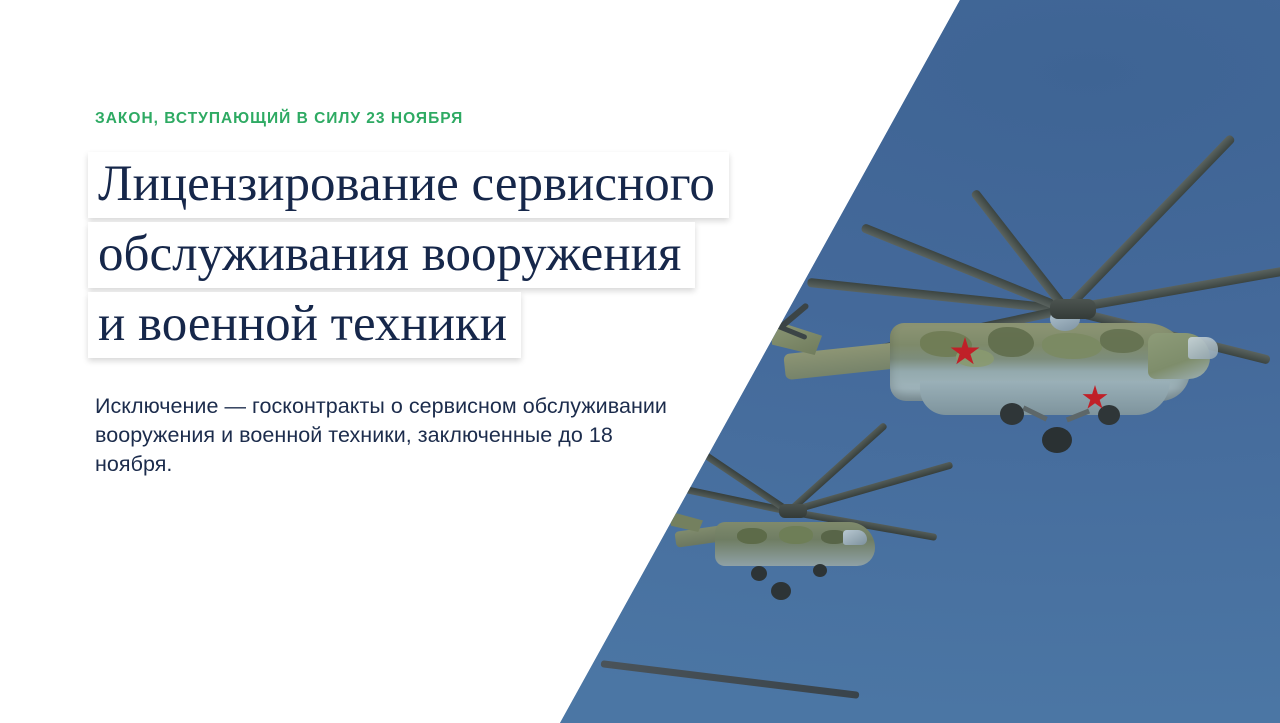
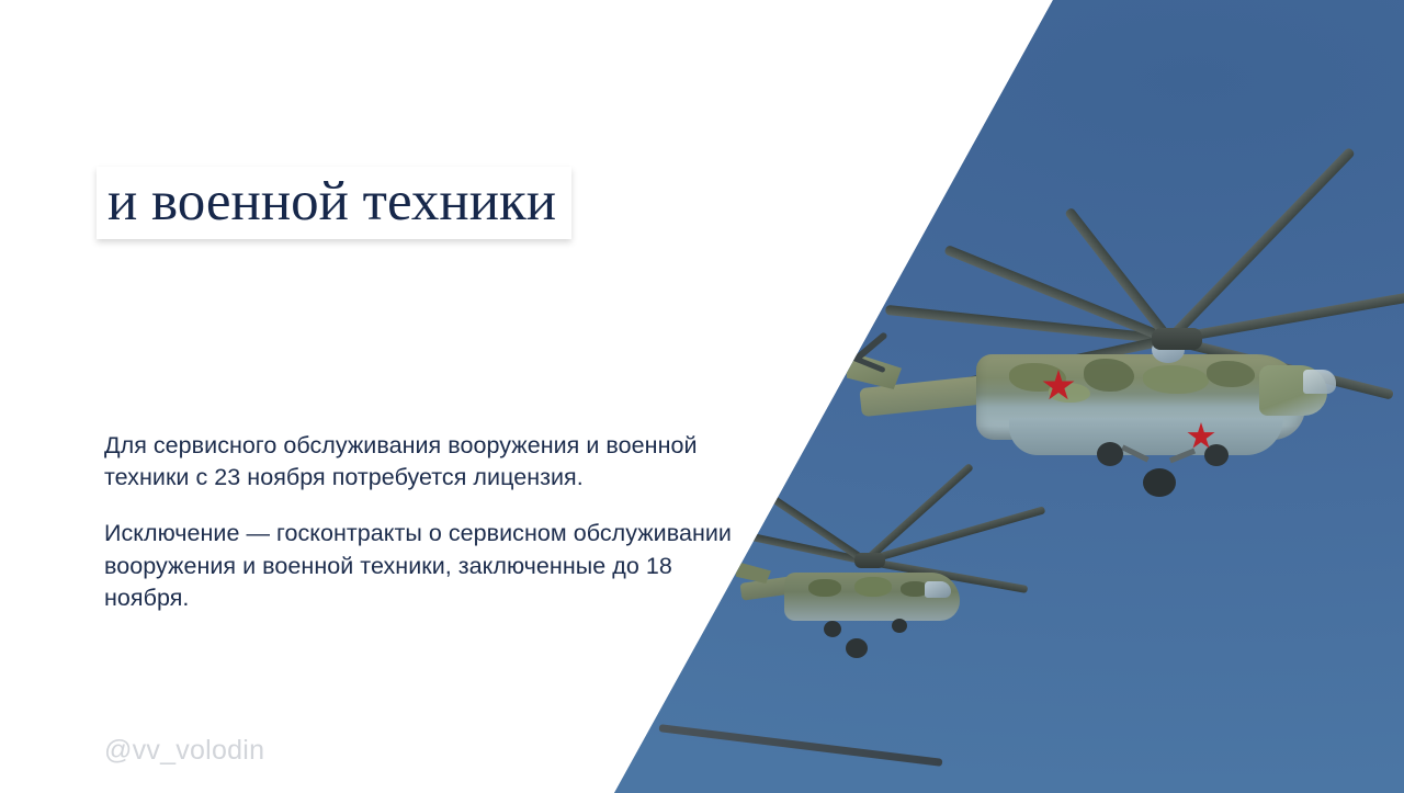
- ЗАКОН, ВСТУПАЮЩИЙ В СИЛУ 23 НОЯБРЯ
- Лицензирование сервисного
- обслуживания вооружения
  и военной техники
+ Для сервисного обслуживания вооружения и военной техники с 23 ноября потребуется лицензия.
  Исключение — госконтракты о сервисном обслуживании вооружения и военной техники, заключенные до 18 ноября.
+ @vv_volodin
